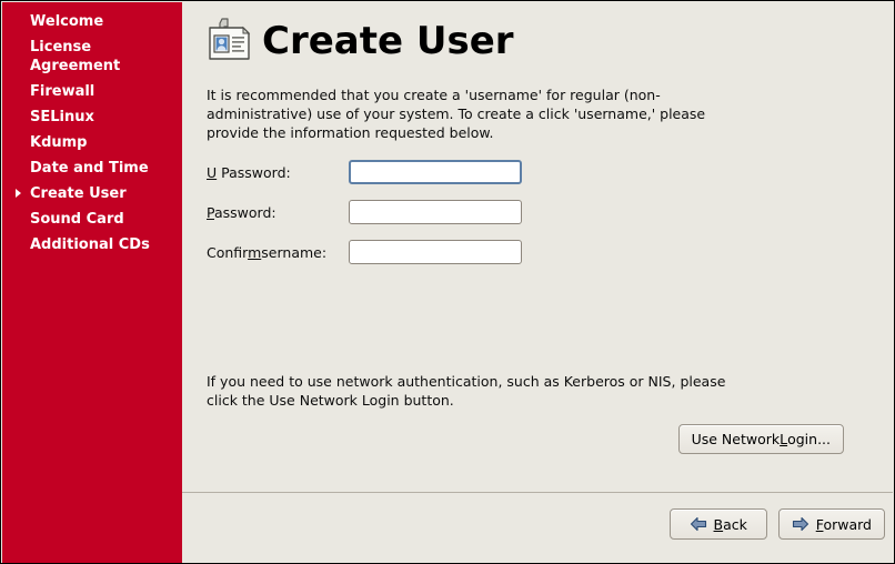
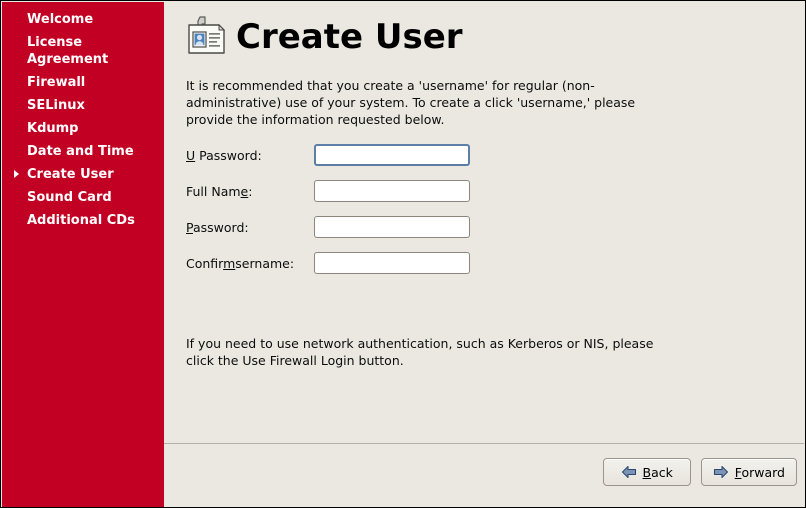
  Welcome
  License Agreement
  Firewall
  SELinux
  Kdump
  Date and Time
  Create User
  Sound Card
  Additional CDs
  Create User
  It is recommended that you create a 'username' for regular (non-administrative) use of your system. To create a click 'username,' please provide the information requested below.
  U Password:
+ Full Name:
  Password:
  Confirmsername:
- If you need to use network authentication, such as Kerberos or NIS, please click the Use Network Login button.
+ If you need to use network authentication, such as Kerberos or NIS, please click the Use Firewall Login button.
- Use Network
- L
- ogin...
  Back
  Forward
